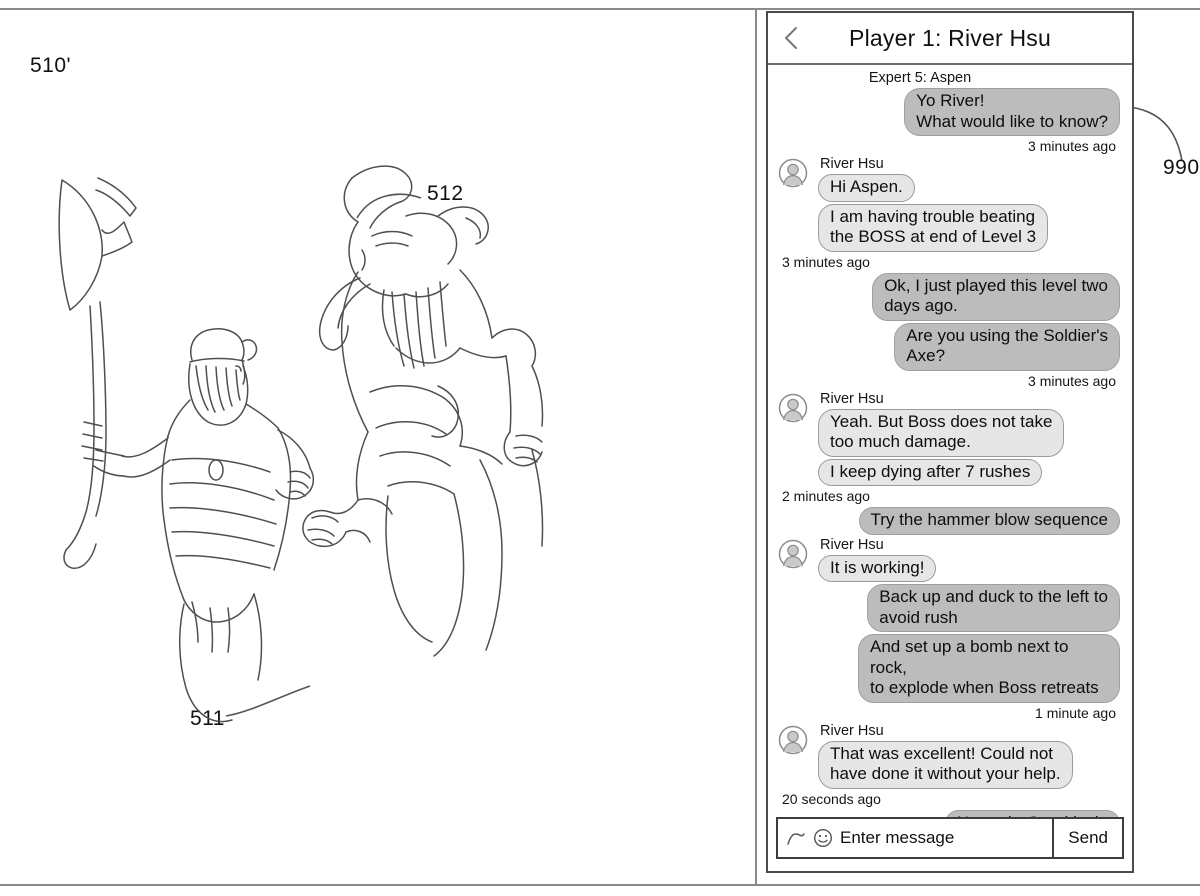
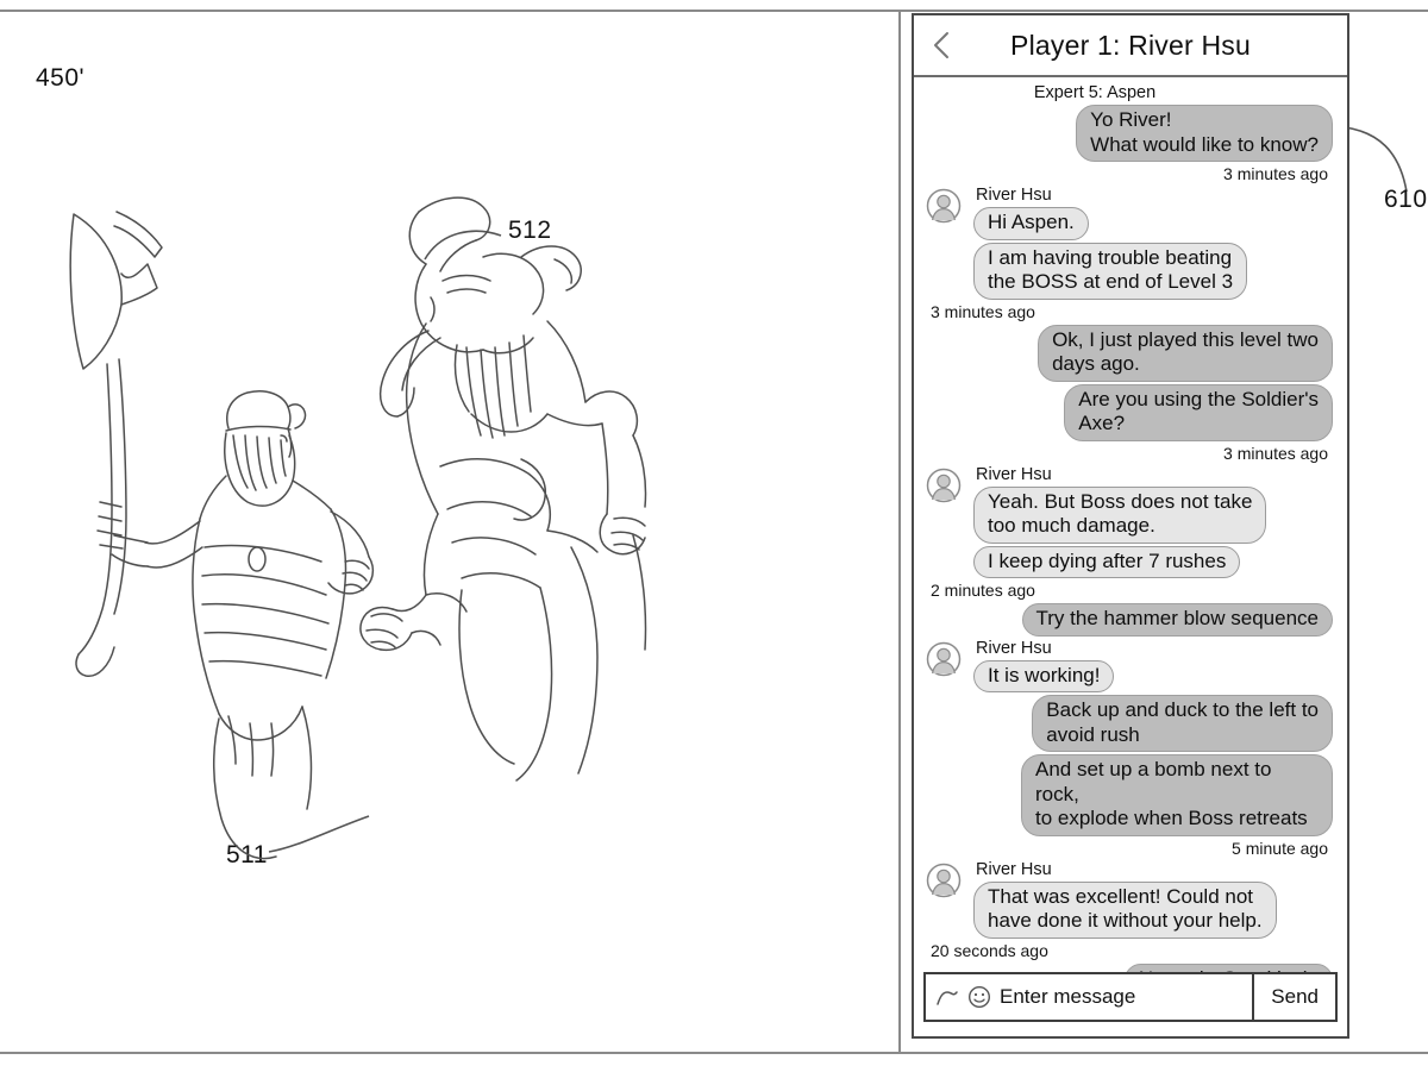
- 510'
+ 450'
  512
- 990
+ 610
  Player 1: River Hsu
  Expert 5: Aspen
  Yo River!
  What would like to know?
  3 minutes ago
  River Hsu
  Hi Aspen.
  I am having trouble beating
  the BOSS at end of Level 3
  3 minutes ago
  Ok, I just played this level two
  days ago.
  Are you using the Soldier's
  Axe?
  3 minutes ago
  River Hsu
  Yeah. But Boss does not take
  too much damage.
  I keep dying after 7 rushes
  2 minutes ago
  Try the hammer blow sequence
  River Hsu
  It is working!
  Back up and duck to the left to
  avoid rush
  And set up a bomb next to rock,
  to explode when Boss retreats
- 1 minute ago
+ 5 minute ago
  River Hsu
  That was excellent! Could not
  have done it without your help.
  20 seconds ago
  Enter message
  Send
